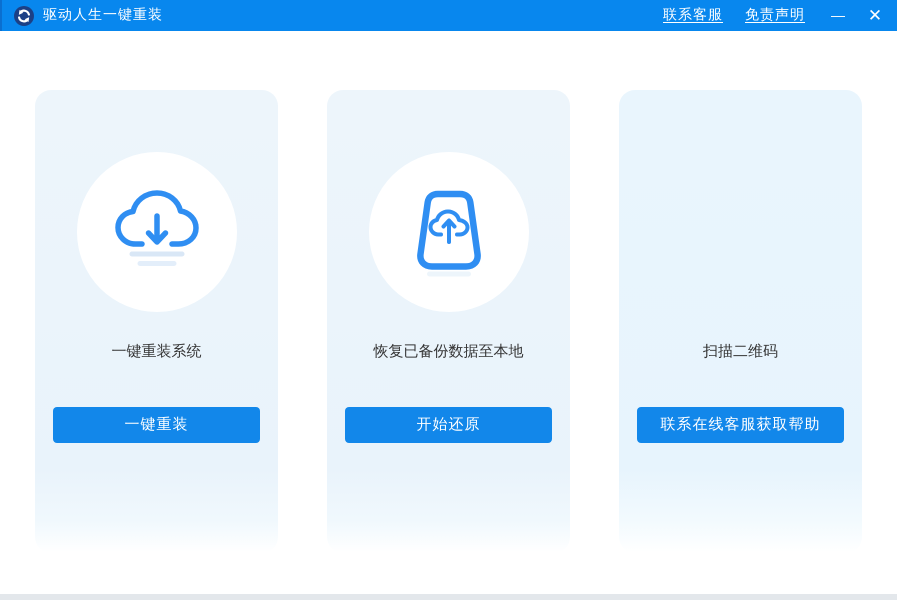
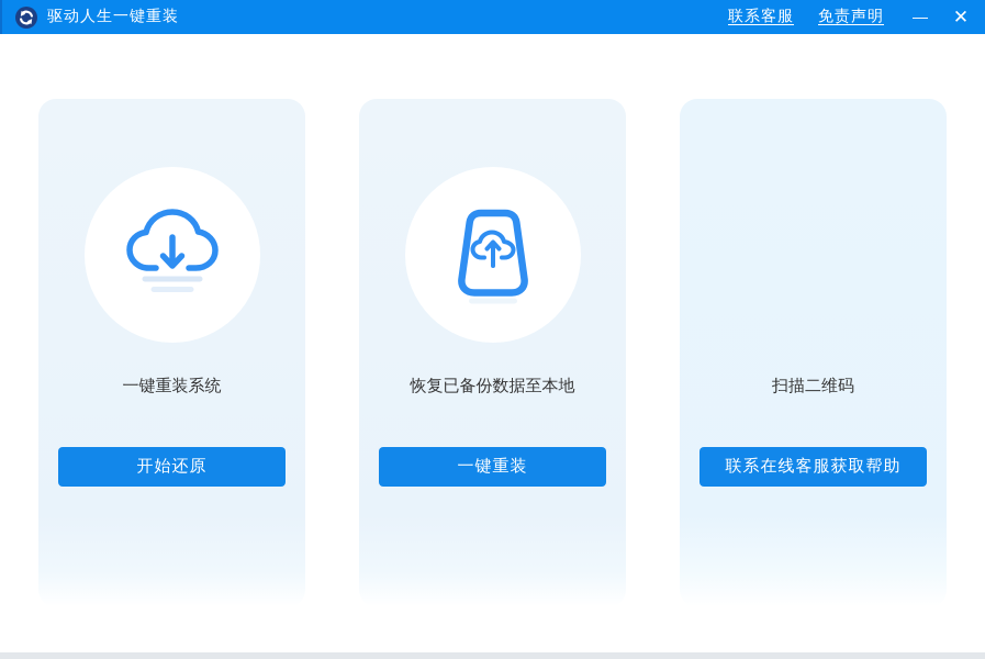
  驱动人生一键重装
  联系客服
  免责声明
  —
  ✕
  一键重装系统
- 一键重装
+ 开始还原
  恢复已备份数据至本地
- 开始还原
+ 一键重装
  扫描二维码
  联系在线客服获取帮助
